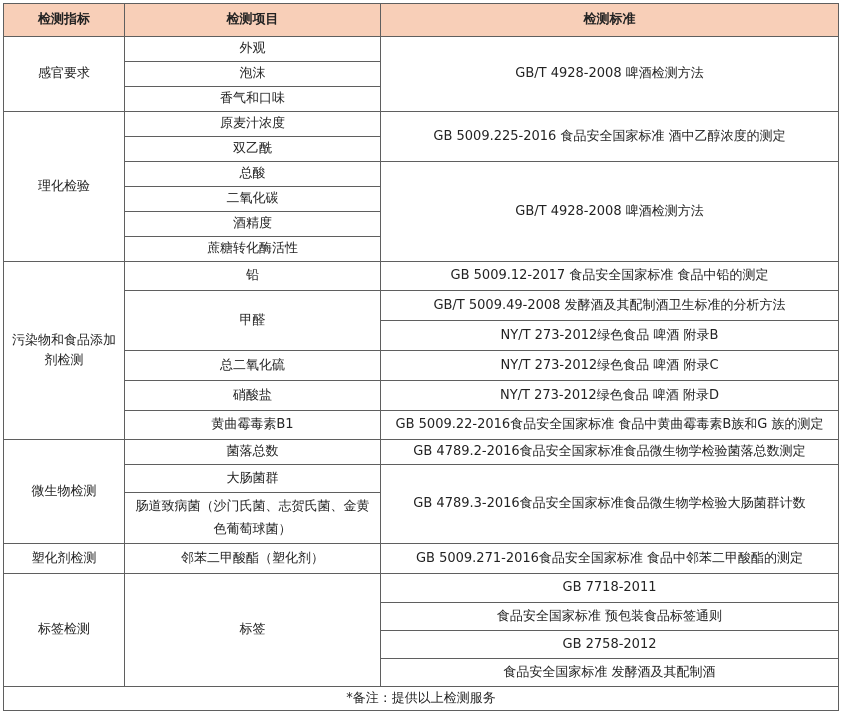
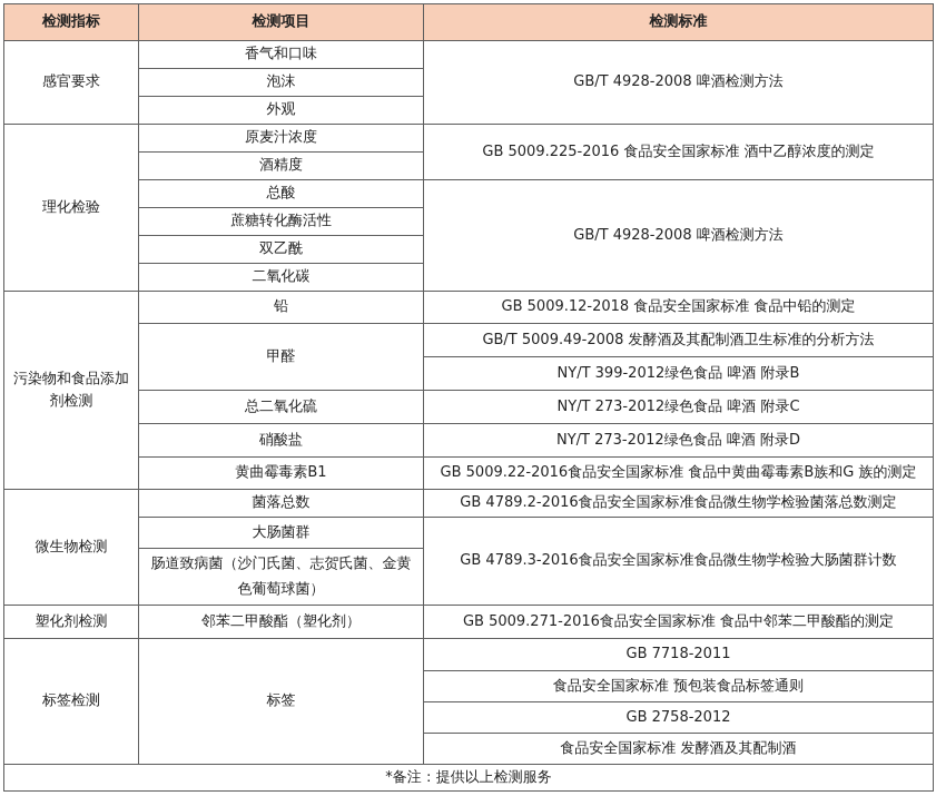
  检测指标	检测项目	检测标准
- 感官要求	外观	GB/T 4928-2008 啤酒检测方法
+ 感官要求	香气和口味	GB/T 4928-2008 啤酒检测方法
  泡沫
- 香气和口味
+ 外观
  理化检验	原麦汁浓度	GB 5009.225-2016 食品安全国家标准 酒中乙醇浓度的测定
- 双乙酰
+ 酒精度
  总酸	GB/T 4928-2008 啤酒检测方法
- 二氧化碳
+ 蔗糖转化酶活性
- 酒精度
+ 双乙酰
- 蔗糖转化酶活性
+ 二氧化碳
- 污染物和食品添加剂检测	铅	GB 5009.12-2017 食品安全国家标准 食品中铅的测定
+ 污染物和食品添加剂检测	铅	GB 5009.12-2018 食品安全国家标准 食品中铅的测定
  甲醛	GB/T 5009.49-2008 发酵酒及其配制酒卫生标准的分析方法
- NY/T 273-2012绿色食品 啤酒 附录B
+ NY/T 399-2012绿色食品 啤酒 附录B
  总二氧化硫	NY/T 273-2012绿色食品 啤酒 附录C
  硝酸盐	NY/T 273-2012绿色食品 啤酒 附录D
  黄曲霉毒素B1	GB 5009.22-2016食品安全国家标准 食品中黄曲霉毒素B族和G 族的测定
  微生物检测	菌落总数	GB 4789.2-2016食品安全国家标准食品微生物学检验菌落总数测定
  大肠菌群	GB 4789.3-2016食品安全国家标准食品微生物学检验大肠菌群计数
  肠道致病菌（沙门氏菌、志贺氏菌、金黄色葡萄球菌）
  塑化剂检测	邻苯二甲酸酯（塑化剂）	GB 5009.271-2016食品安全国家标准 食品中邻苯二甲酸酯的测定
  标签检测	标签	GB 7718-2011
  食品安全国家标准 预包装食品标签通则
  GB 2758-2012
  食品安全国家标准 发酵酒及其配制酒
  *备注：提供以上检测服务
